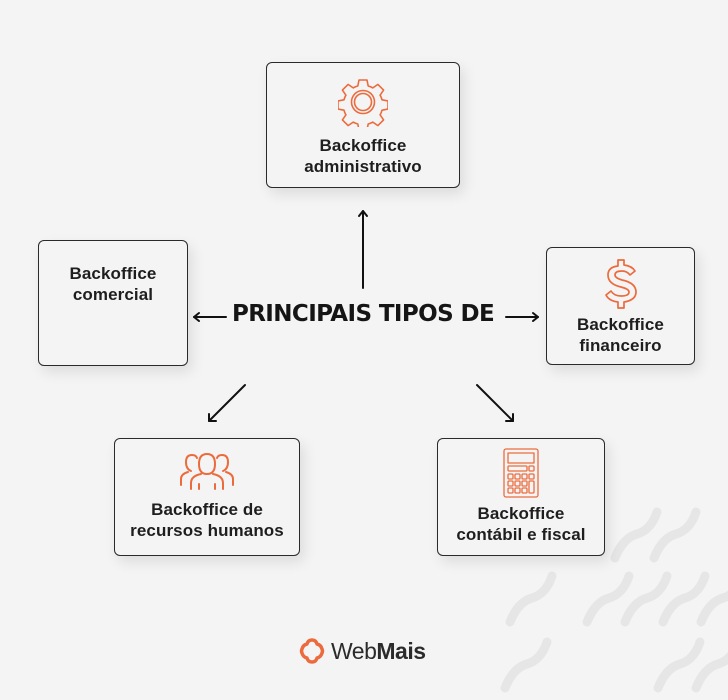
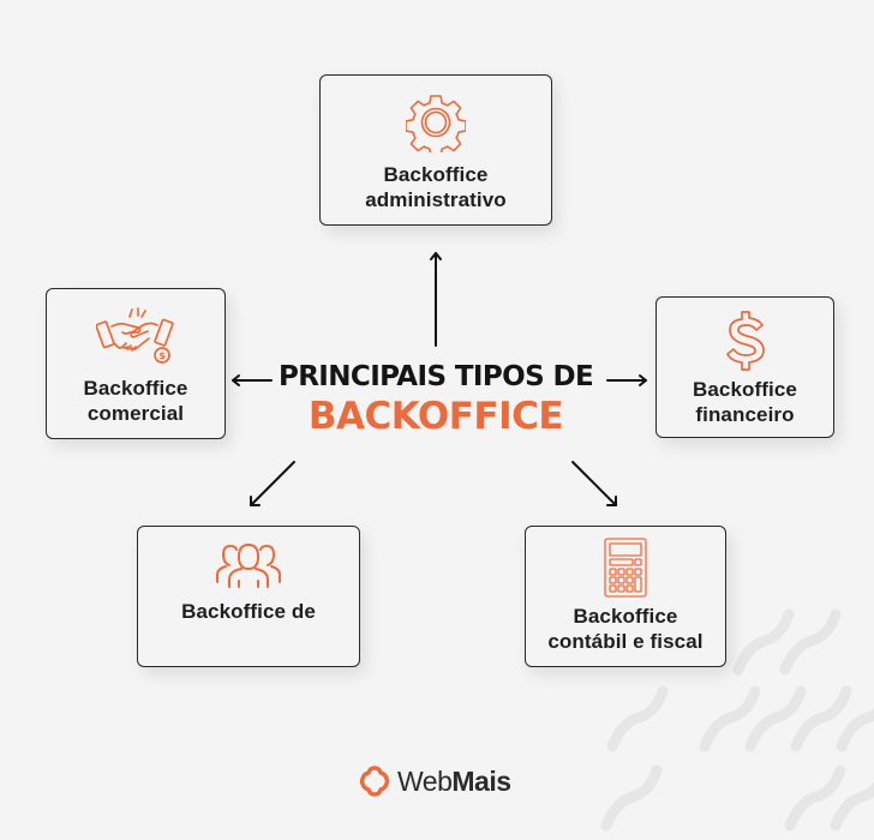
  Backoffice
  administrativo
+ $
  Backoffice
  comercial
  Backoffice
  financeiro
  Backoffice de
- recursos humanos
  Backoffice
  contábil e fiscal
  PRINCIPAIS TIPOS DE
+ BACKOFFICE
  WebMais
